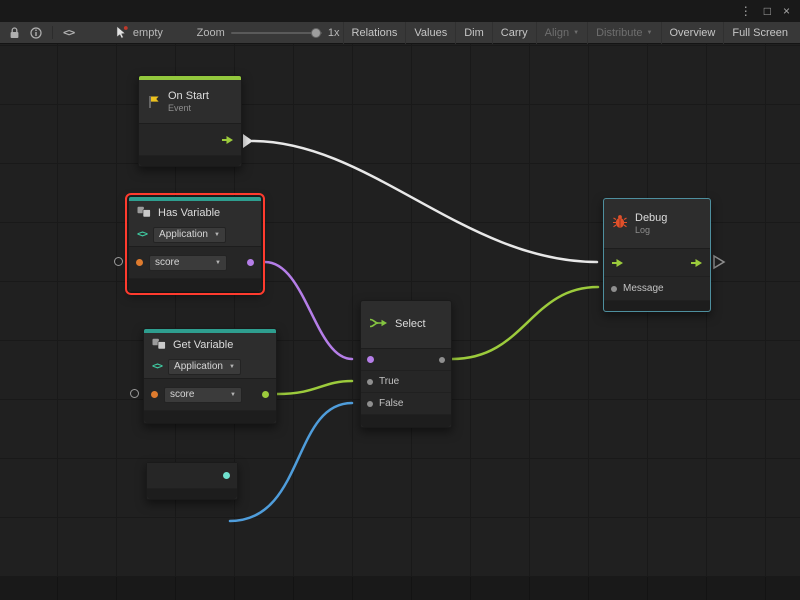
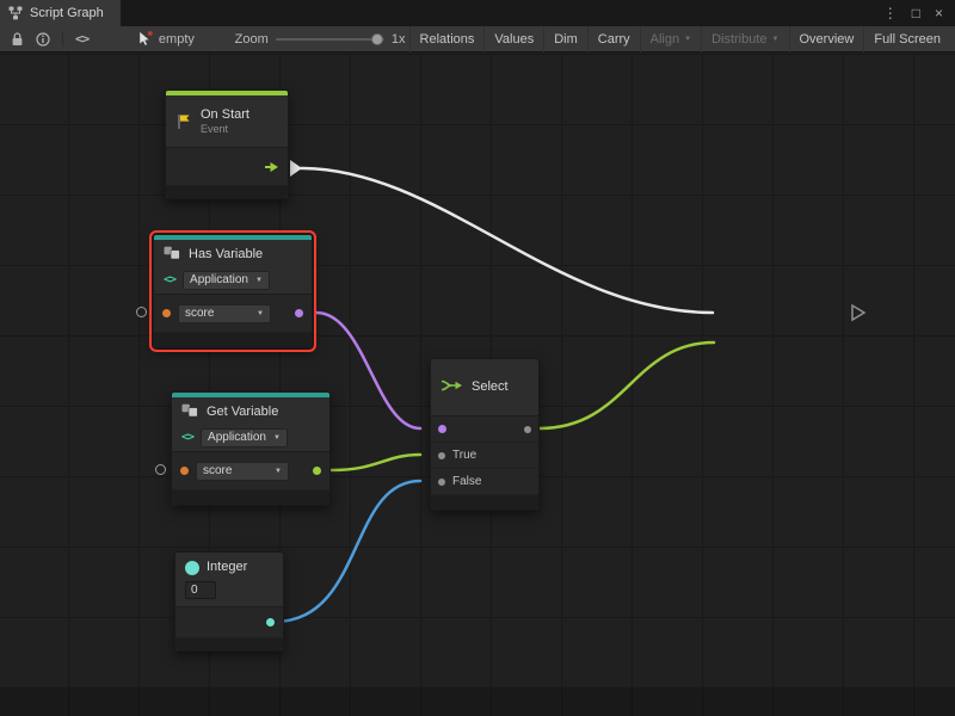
+ Script Graph
  ⋮
  □
  ×
  <>
  empty
  Zoom
  1x
  Relations
  Values
  Dim
  Carry
  Align
  Distribute
  Overview
  Full Screen
  On Start
  Event
  Has Variable
  <>
  Application
  score
  Get Variable
  <>
  Application
  score
+ Integer
+ 0
  Select
  True
  False
- Debug
- Log
- Message
